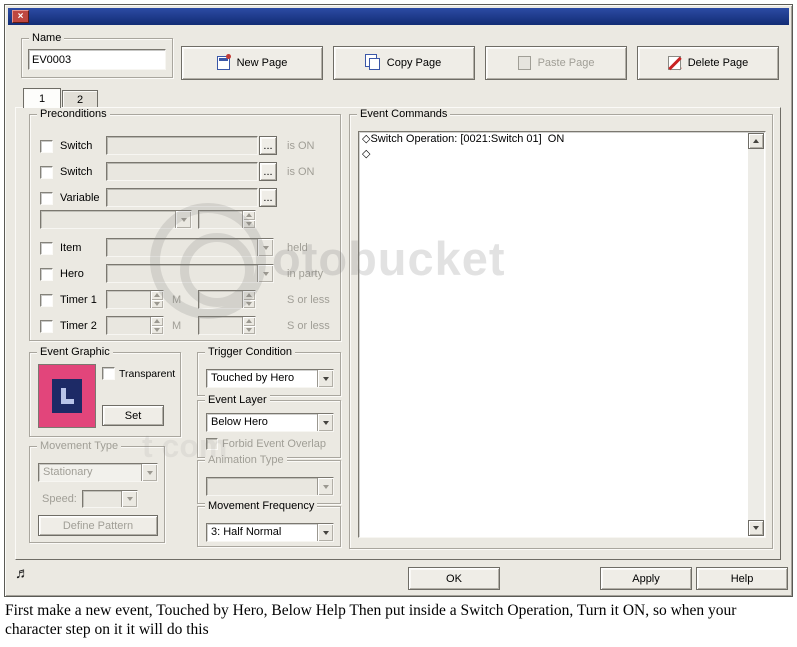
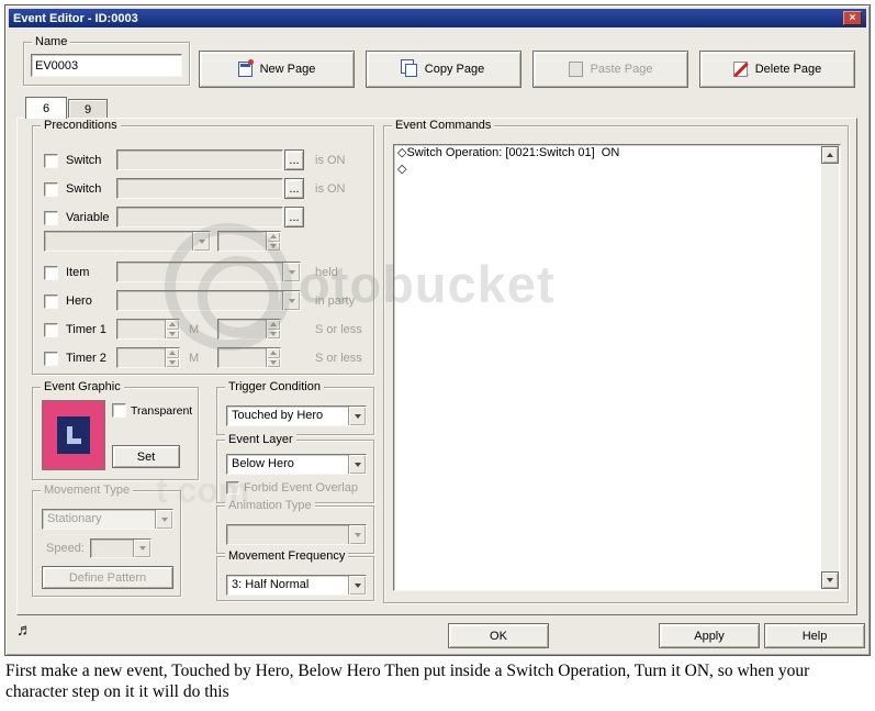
+ Event Editor - ID:0003
  ×
  Name
  EV0003
  New Page
  Copy Page
  Paste Page
  Delete Page
- 1
+ 6
- 2
+ 9
  Preconditions
  Switch
  ...
  is ON
  Switch
  ...
  is ON
  Variable
  ...
  Item
  held
  Hero
  in party
  Timer 1
  M
  S or less
  Timer 2
  M
  S or less
  Event Graphic
  Transparent
  Set
  Trigger Condition
  Touched by Hero
  Event Layer
  Below Hero
  Forbid Event Overlap
  Movement Type
  Stationary
  Speed:
  Define Pattern
  Animation Type
  Movement Frequency
  3: Half Normal
  Event Commands
  ◇Switch Operation: [0021:Switch 01] ON
  ◇
  ♬
  OK
  Apply
  Help
- First make a new event, Touched by Hero, Below Help Then put inside a Switch Operation, Turn it ON, so when your character step on it it will do this
+ First make a new event, Touched by Hero, Below Hero Then put inside a Switch Operation, Turn it ON, so when your character step on it it will do this
  otobucket
  t com
